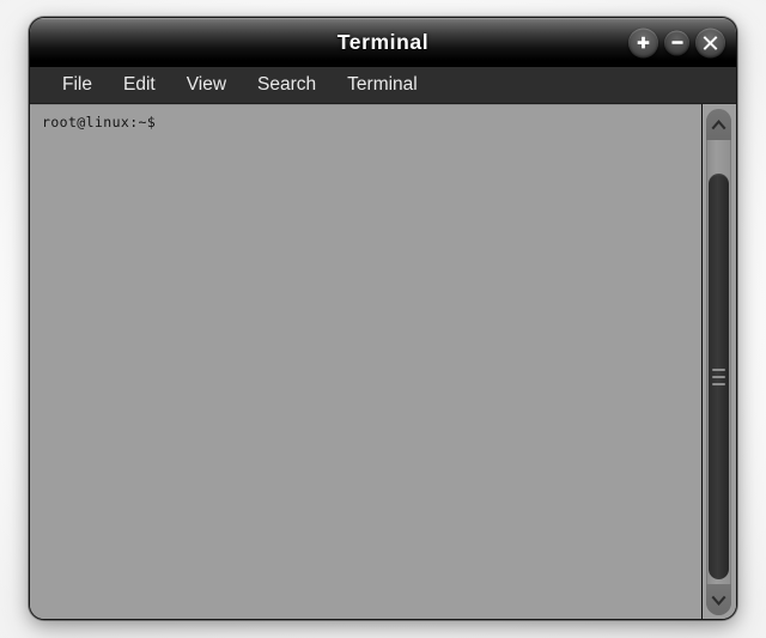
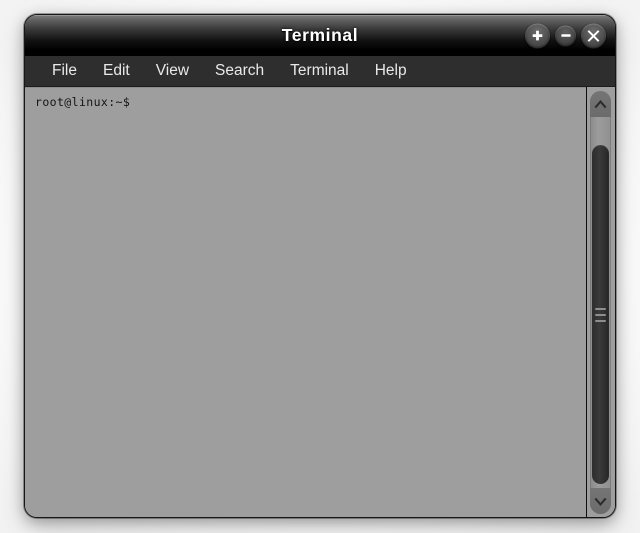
  Terminal
  File
  Edit
  View
  Search
  Terminal
+ Help
  root@linux:~$
